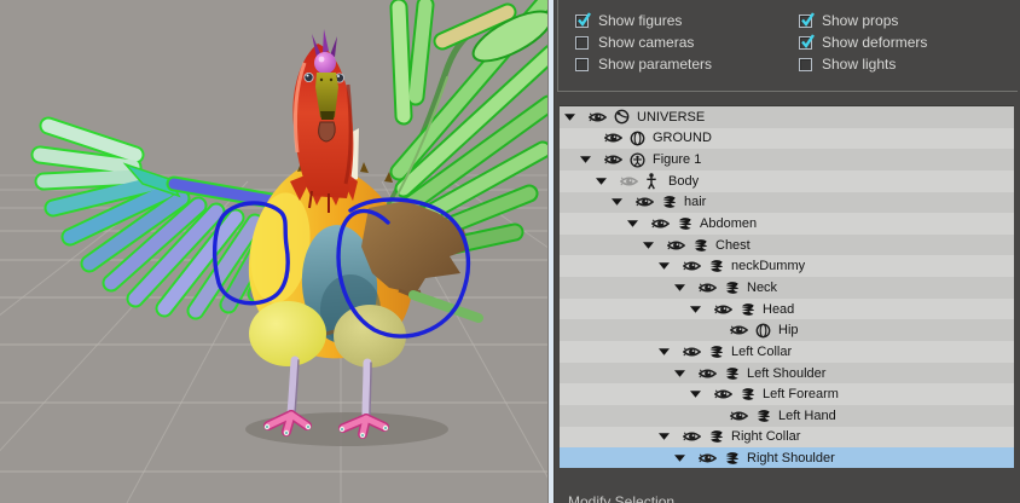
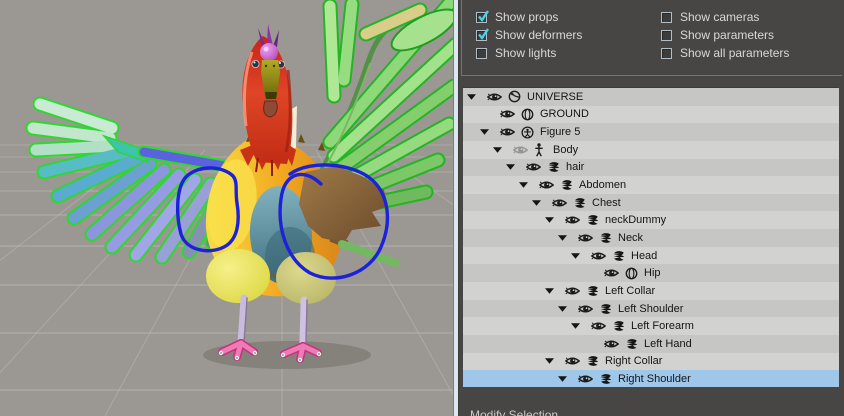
- Show figures
  Show props
  Show cameras
  Show deformers
  Show parameters
  Show lights
+ Show all parameters
  UNIVERSE
  GROUND
- Figure 1
+ Figure 5
  Body
  hair
  Abdomen
  Chest
  neckDummy
  Neck
  Head
  Hip
  Left Collar
  Left Shoulder
  Left Forearm
  Left Hand
  Right Collar
  Right Shoulder
  Modify Selection
